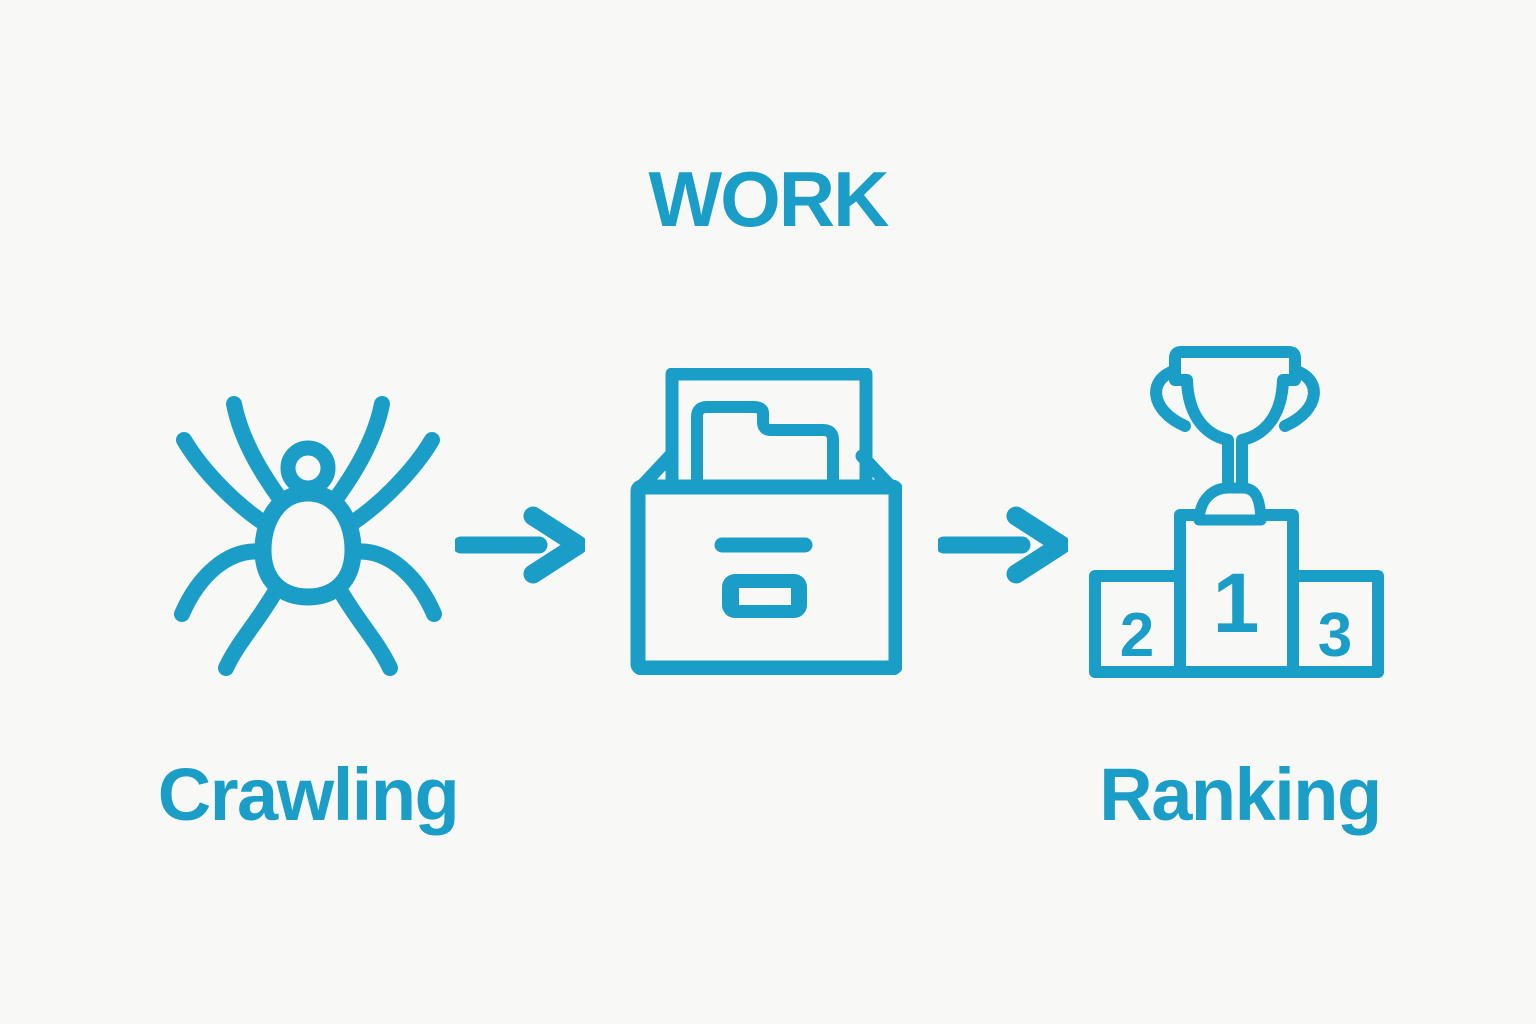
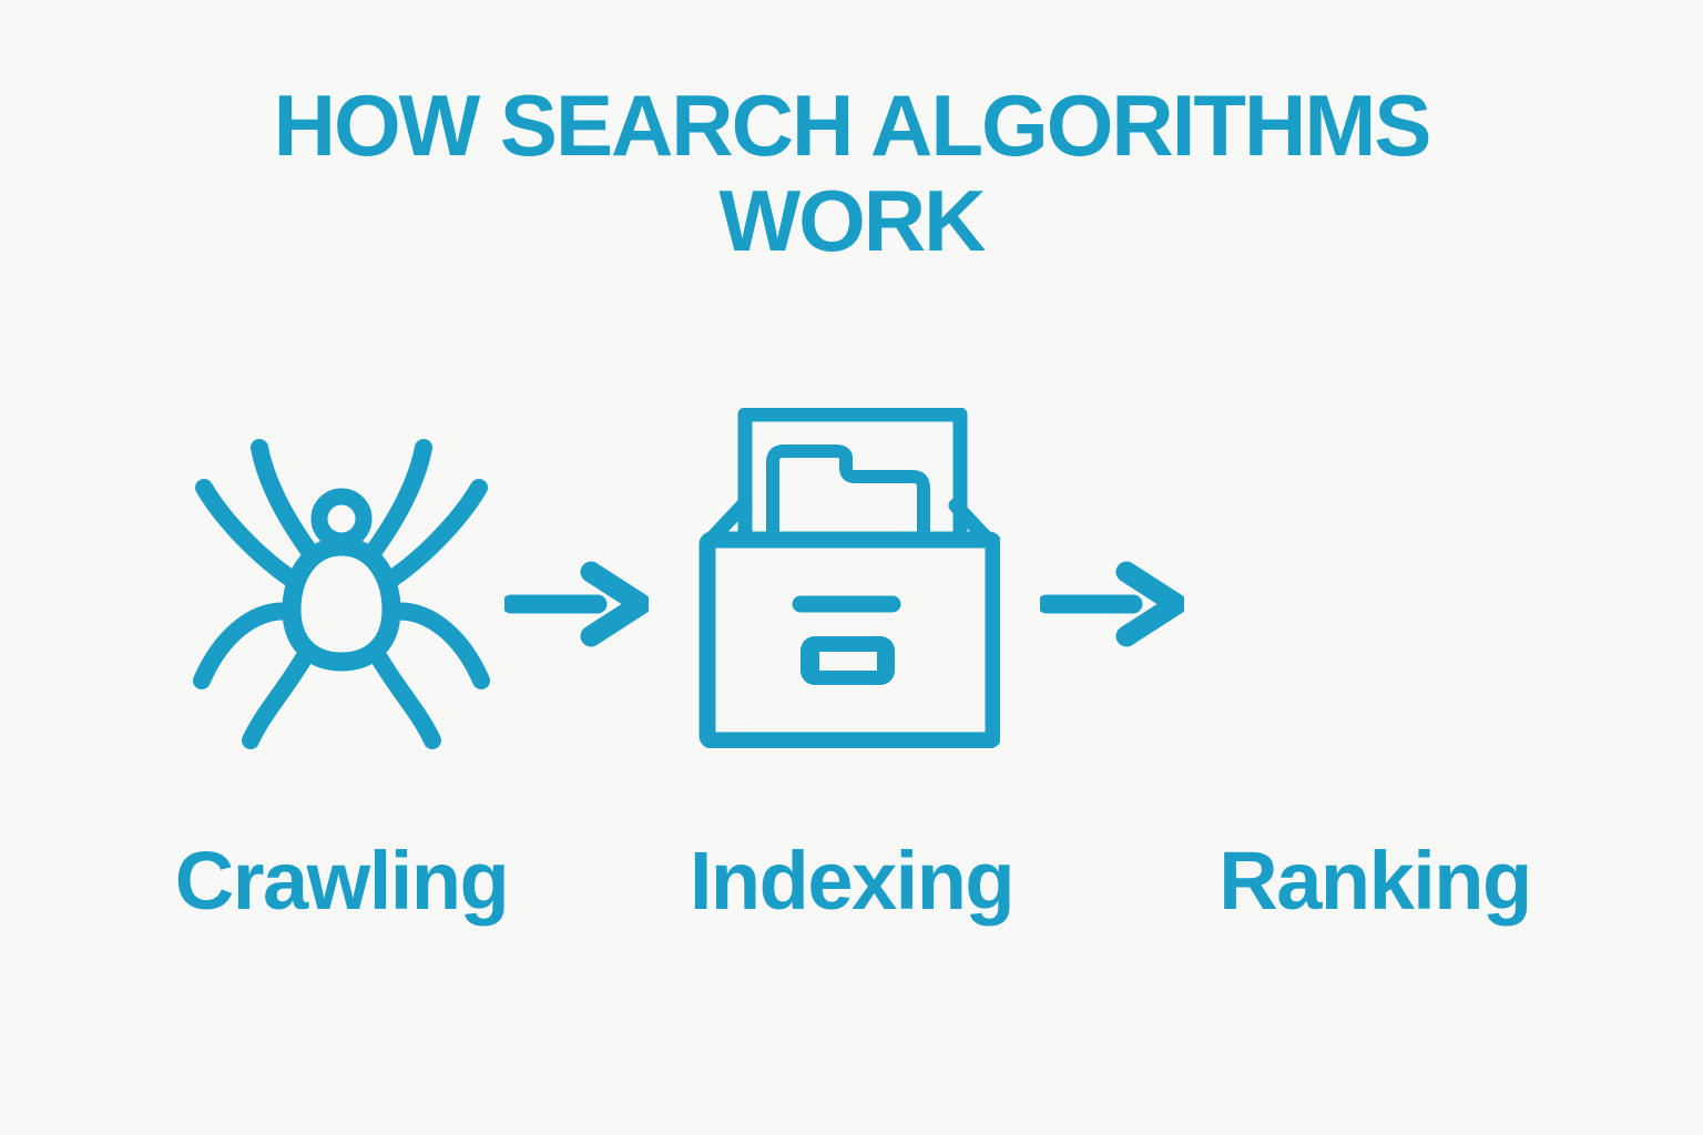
+ HOW SEARCH ALGORITHMS
  WORK
- 1
- 2
- 3
  Crawling
+ Indexing
  Ranking
